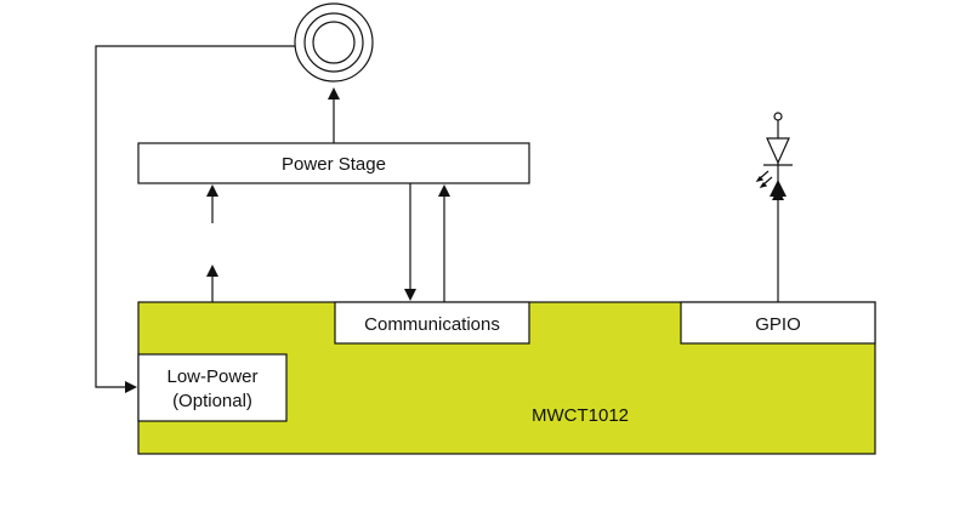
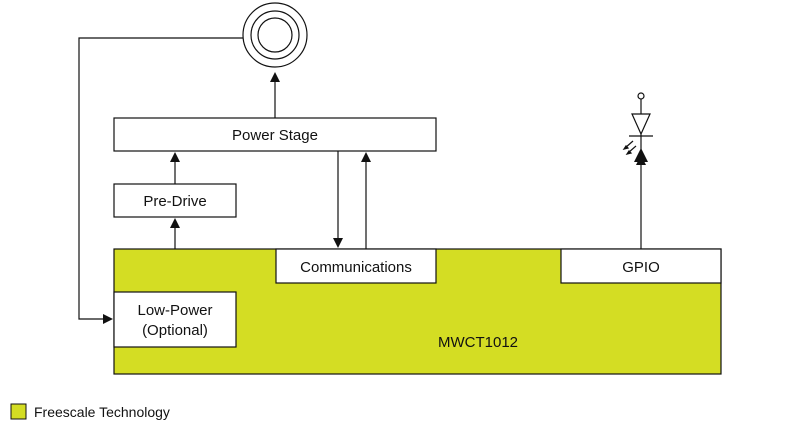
  Communications
  GPIO
  Low-Power
  (Optional)
  MWCT1012
  Power Stage
+ Pre-Drive
+ Freescale Technology
